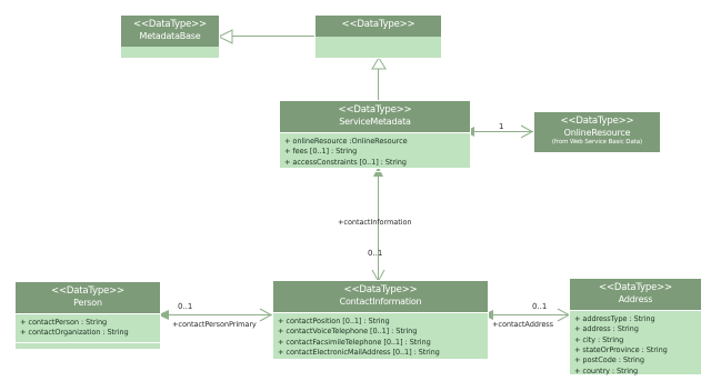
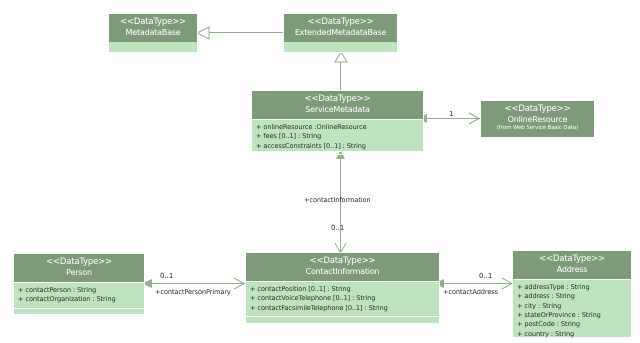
  1
  +contactInformation
  0..1
  0..1
  +contactPersonPrimary
  0..1
  +contactAddress
  <<DataType>>
  MetadataBase
  <<DataType>>
+ ExtendedMetadataBase
  <<DataType>>
  ServiceMetadata
  + onlineResource :OnlineResource
  + fees [0..1] : String
  + accessConstraints [0..1] : String
  <<DataType>>
  OnlineResource
  <<DataType>>
  ContactInformation
  + contactPosition [0..1] : String
  + contactVoiceTelephone [0..1] : String
  + contactFacsimileTelephone [0..1] : String
- + contactElectronicMailAddress [0..1] : String
  <<DataType>>
  Person
  + contactPerson : String
  + contactOrganization : String
  <<DataType>>
  Address
  + addressType : String
  + address : String
  + city : String
  + stateOrProvince : String
  + postCode : String
  + country : String
